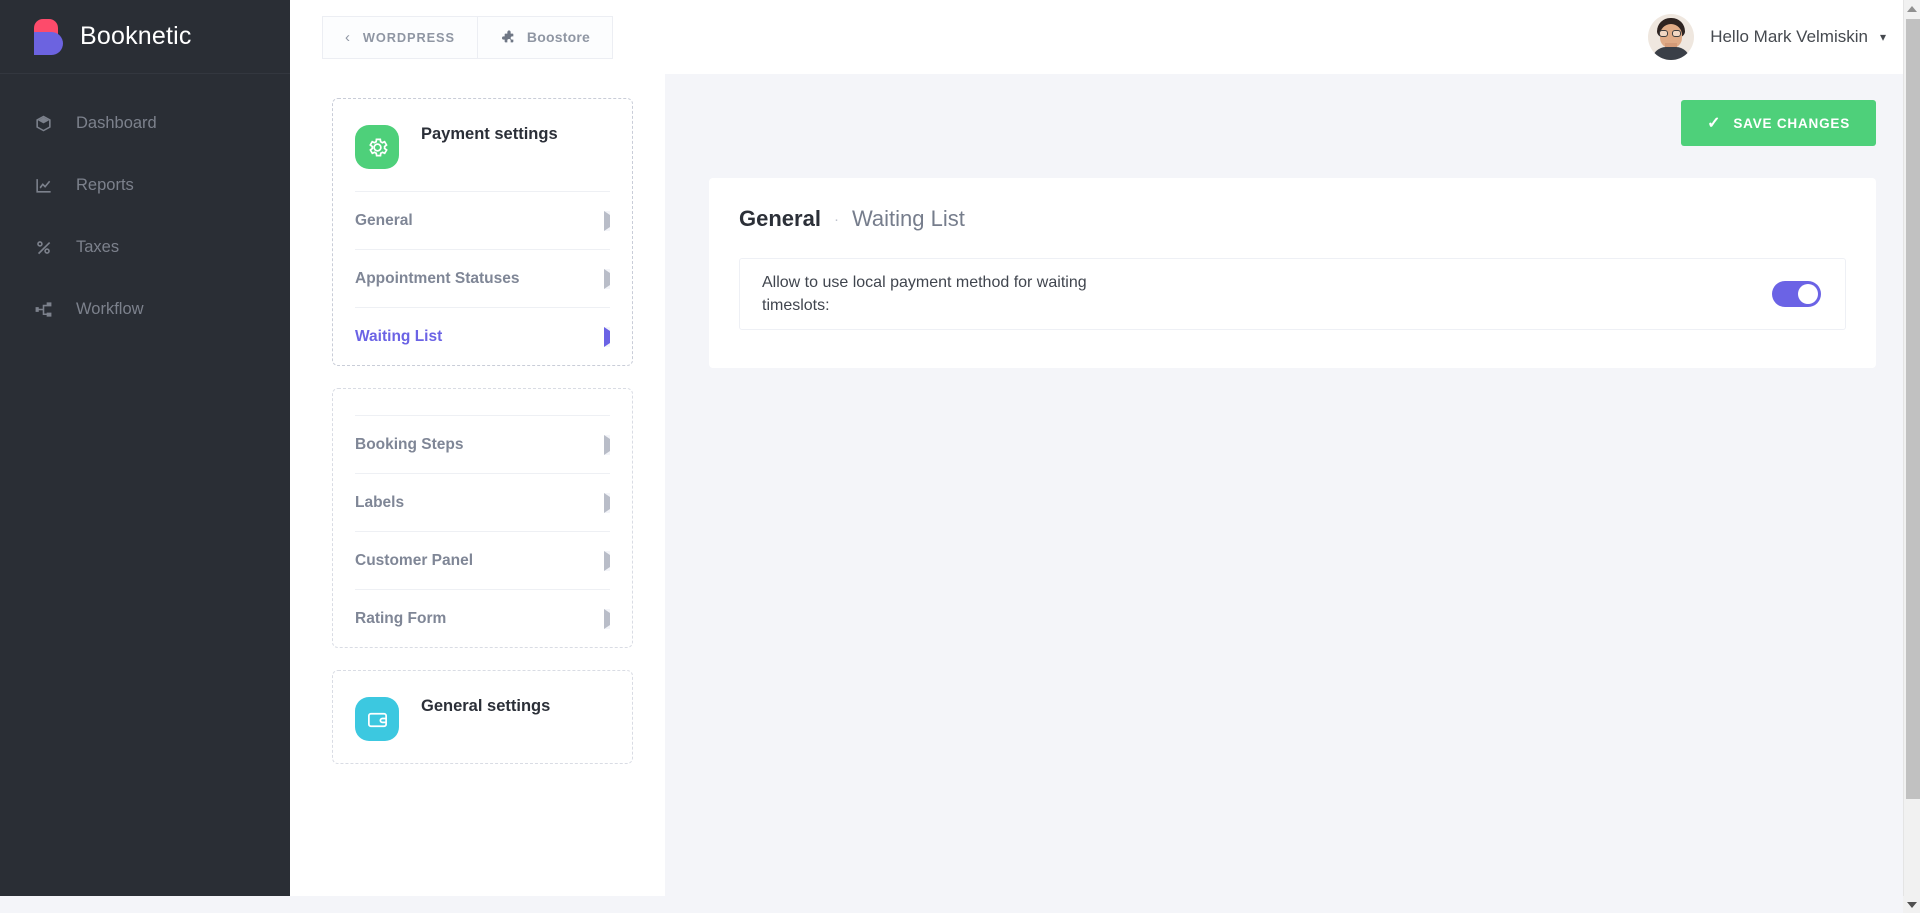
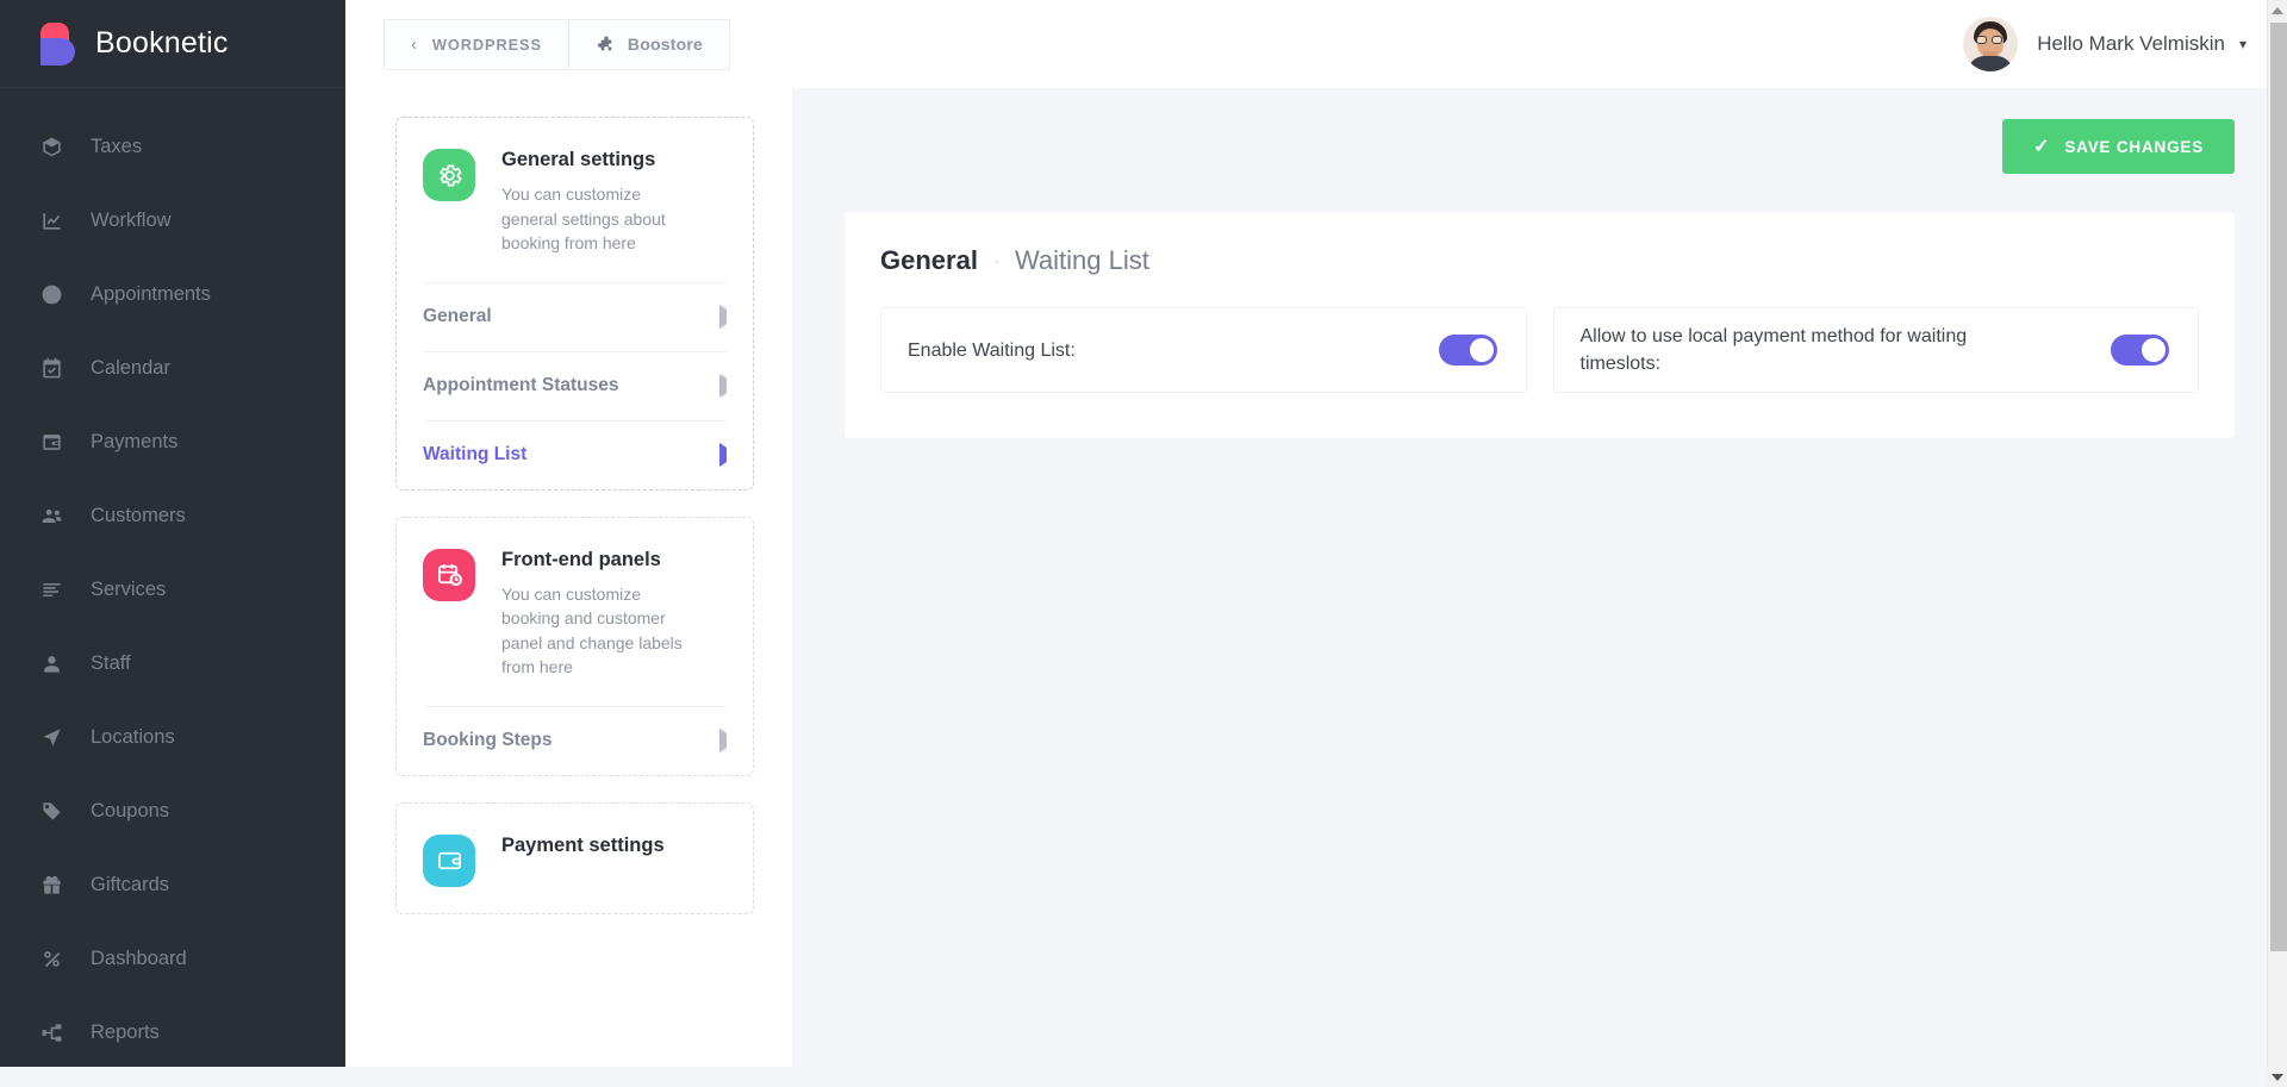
  Booknetic
- Dashboard
+ Taxes
- Reports
+ Workflow
+ Appointments
+ Calendar
+ Payments
+ Customers
+ Services
+ Staff
+ Locations
+ Coupons
+ Giftcards
- Taxes
+ Dashboard
- Workflow
+ Reports
  ‹
  WORDPRESS
  Boostore
  Hello Mark Velmiskin
  ▾
- Payment settings
+ General settings
+ You can customize general settings about booking from here
  General
  Appointment Statuses
  Waiting List
+ Front-end panels
+ You can customize booking and customer panel and change labels from here
  Booking Steps
- Labels
- Customer Panel
- Rating Form
- General settings
+ Payment settings
  ✓
  SAVE CHANGES
  General
  ·
  Waiting List
+ Enable Waiting List:
  Allow to use local payment method for waiting timeslots:
